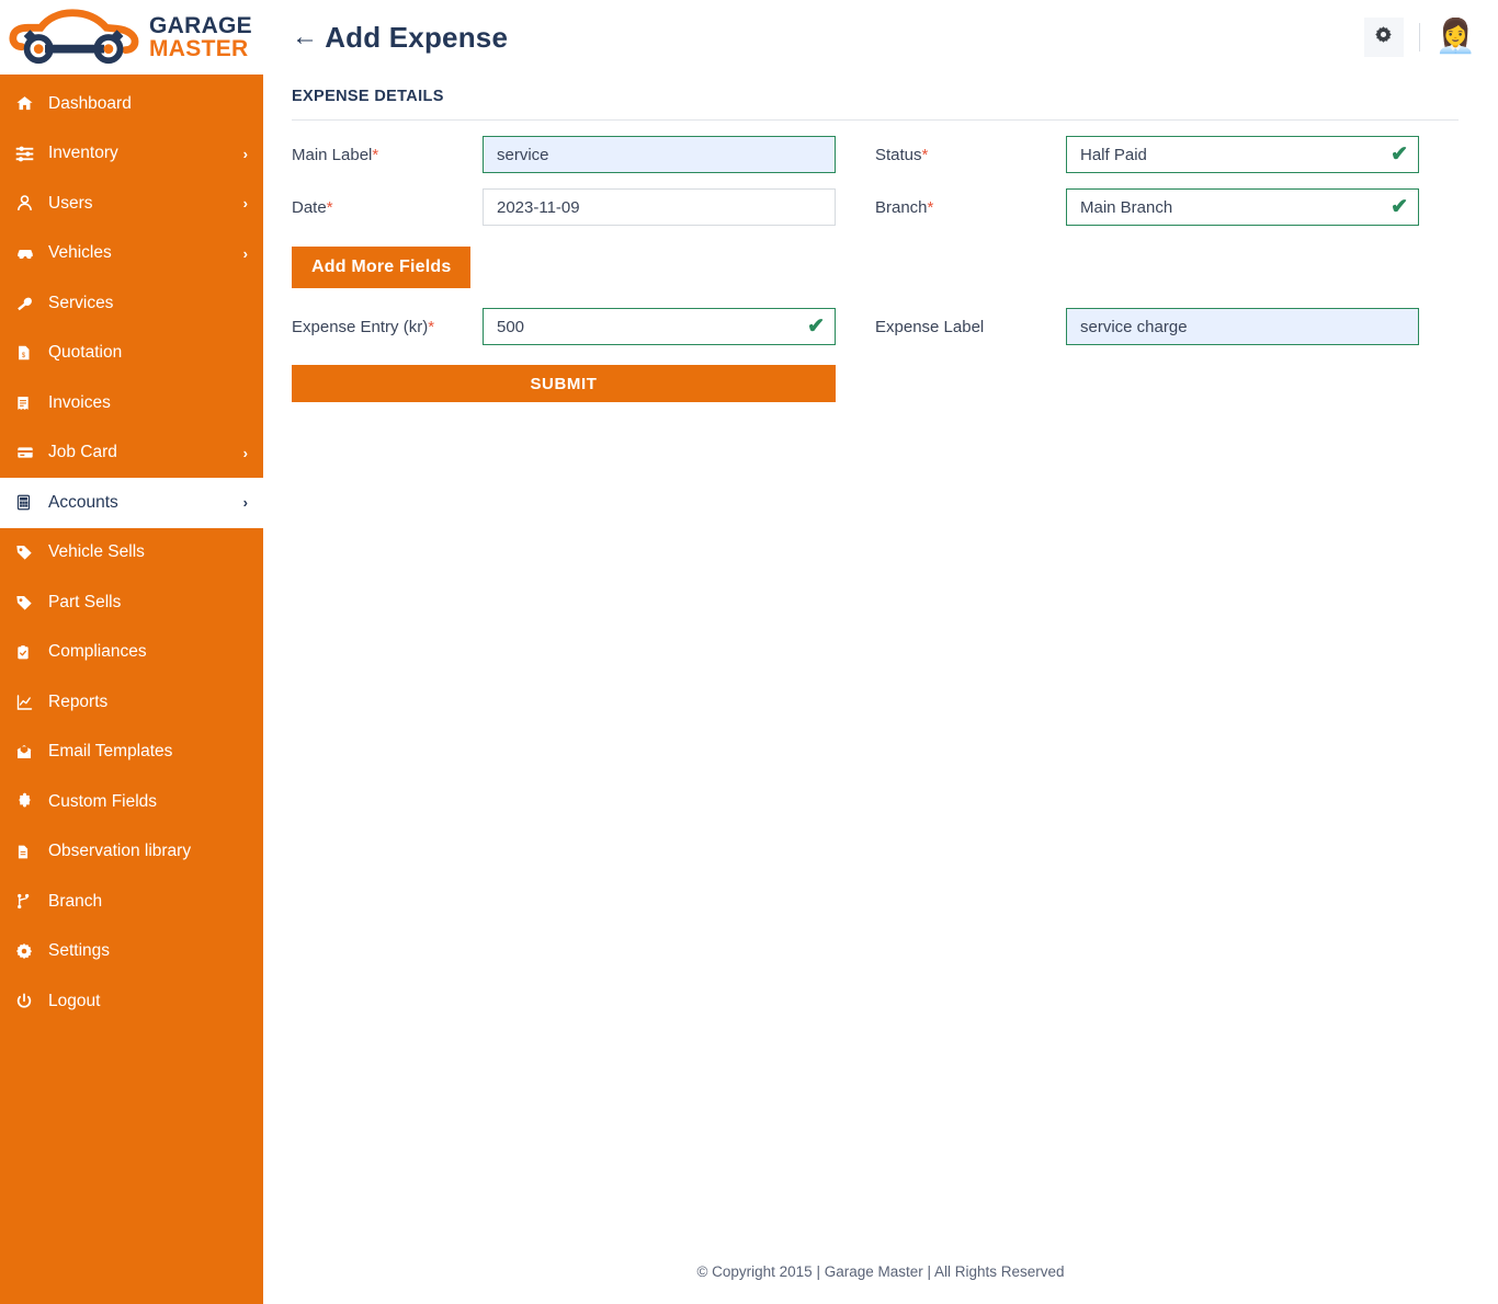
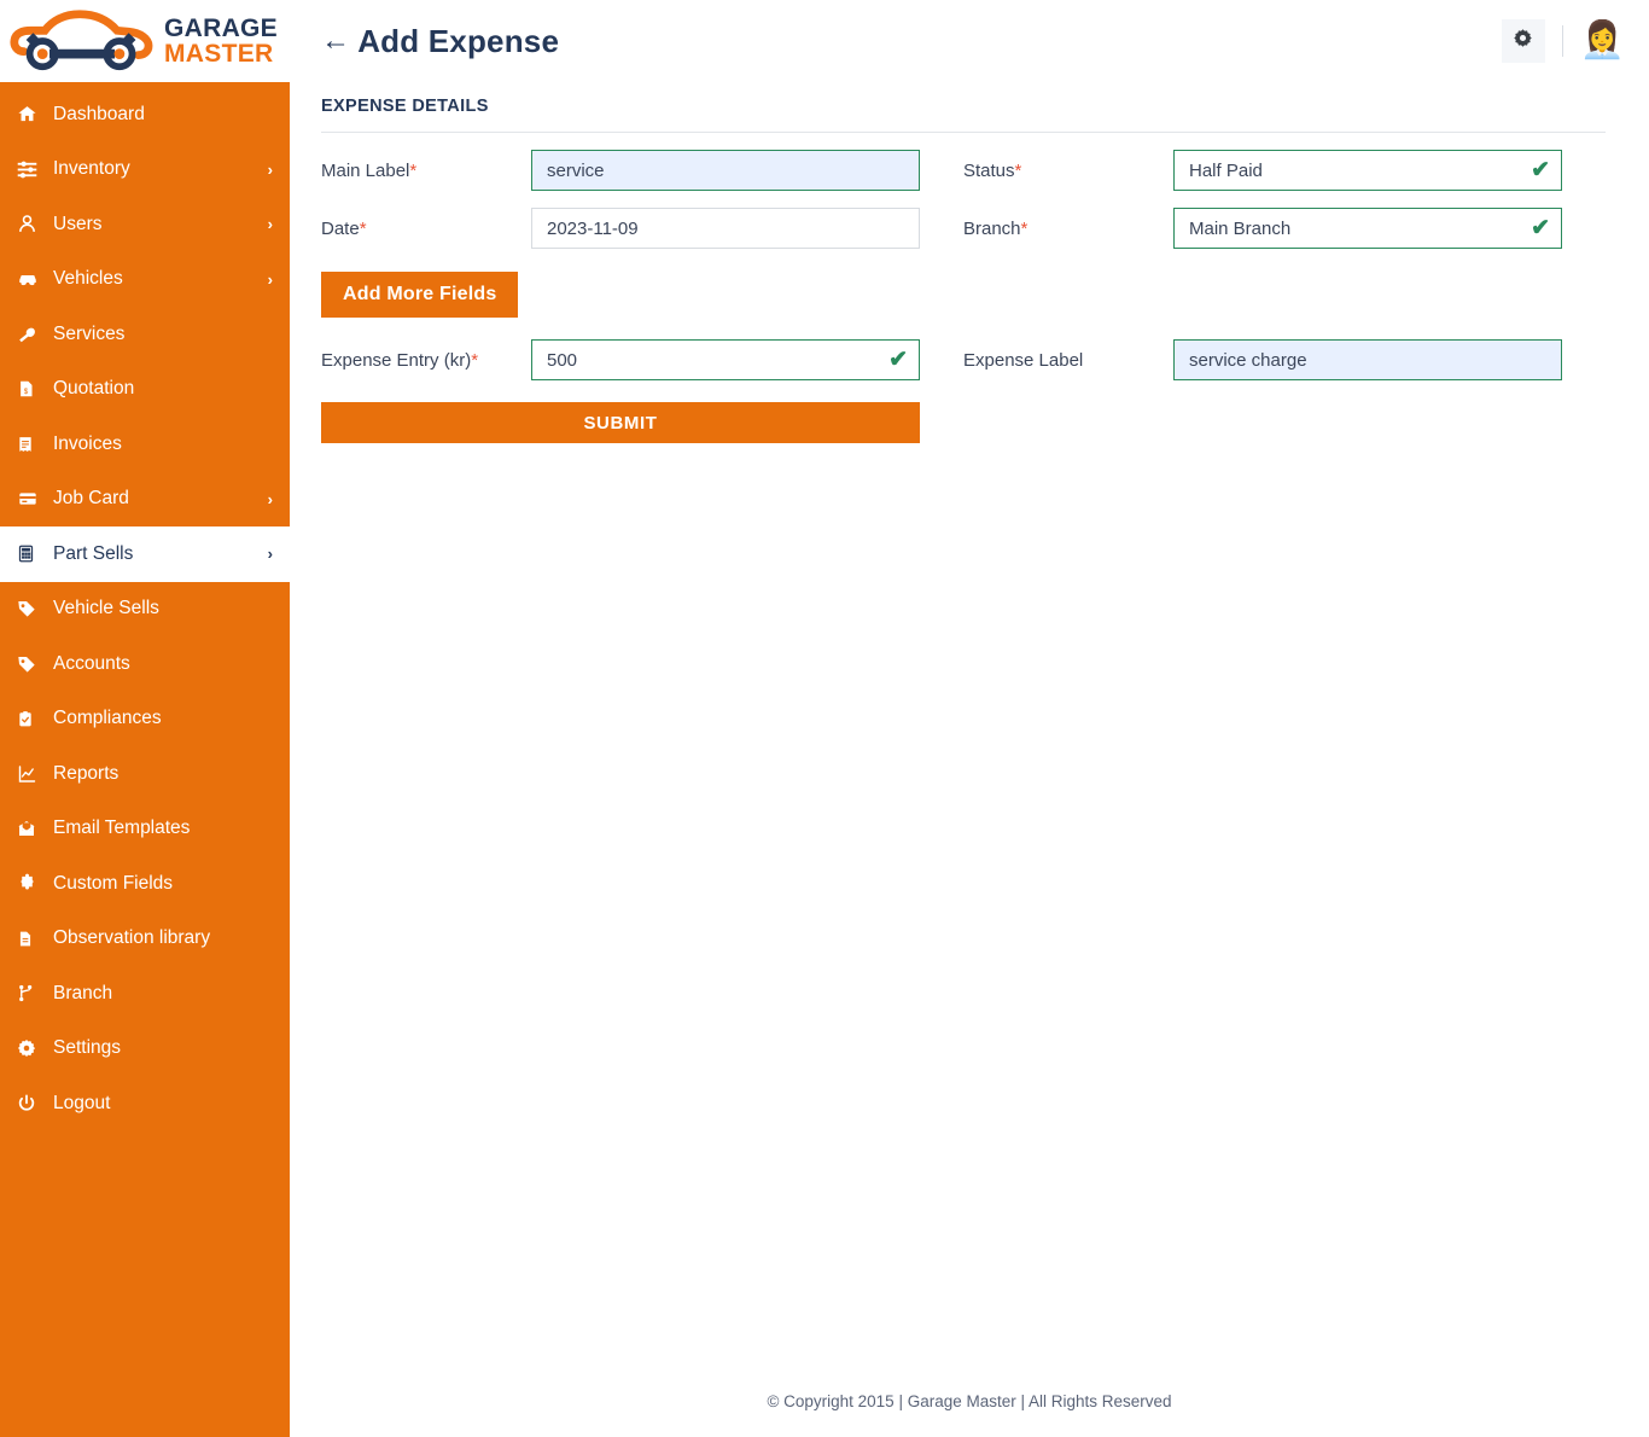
  GARAGE
  MASTER
  Dashboard
  Inventory
  ›
  Users
  ›
  Vehicles
  ›
  Services
  Quotation
  Invoices
  Job Card
  ›
- Accounts
+ Part Sells
  ›
  Vehicle Sells
- Part Sells
+ Accounts
  Compliances
  Reports
  Email Templates
  Custom Fields
  Observation library
  Branch
  Settings
  Logout
  ←
  Add Expense
  👩‍💼
  EXPENSE DETAILS
  Main Label*
  service
  Status*
  Half Paid
  ✔
  Date*
  2023-11-09
  Branch*
  Main Branch
  ✔
  Add More Fields
  Expense Entry (kr)*
  500
  ✔
  Expense Label
  service charge
  SUBMIT
  © Copyright 2015 | Garage Master | All Rights Reserved
